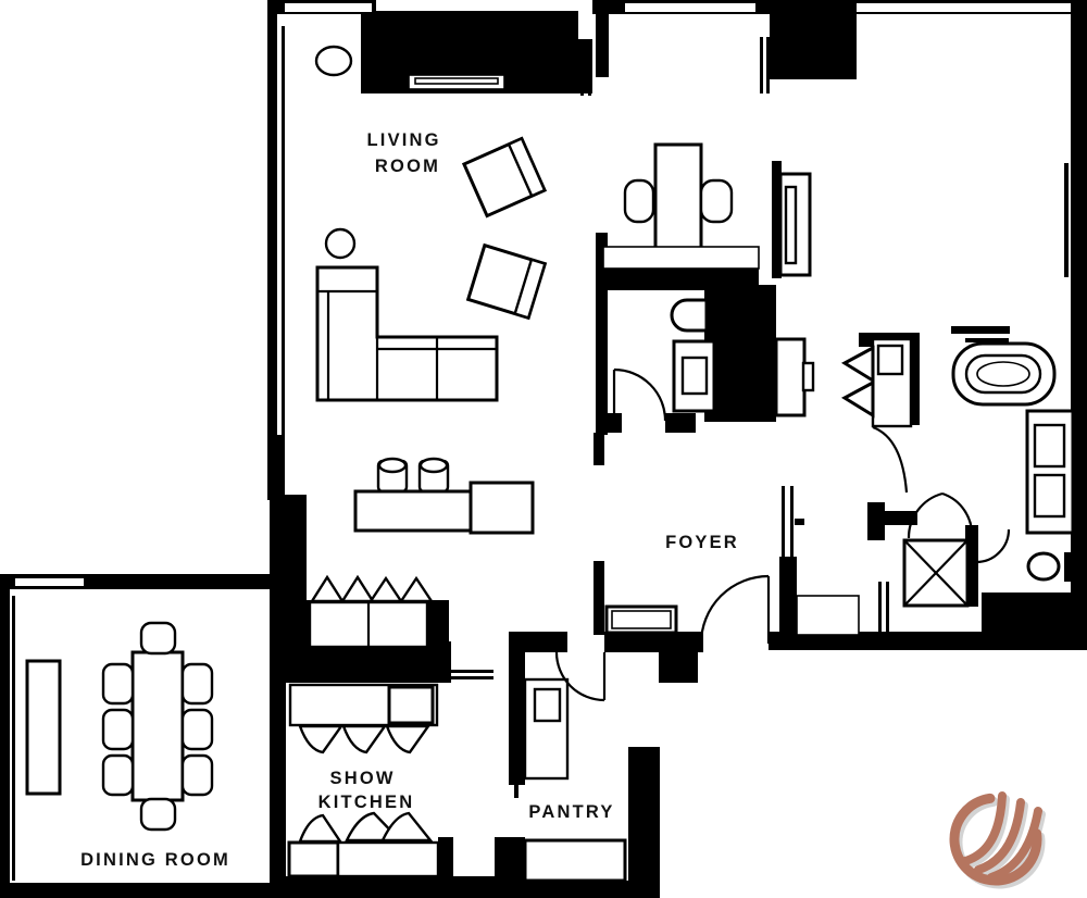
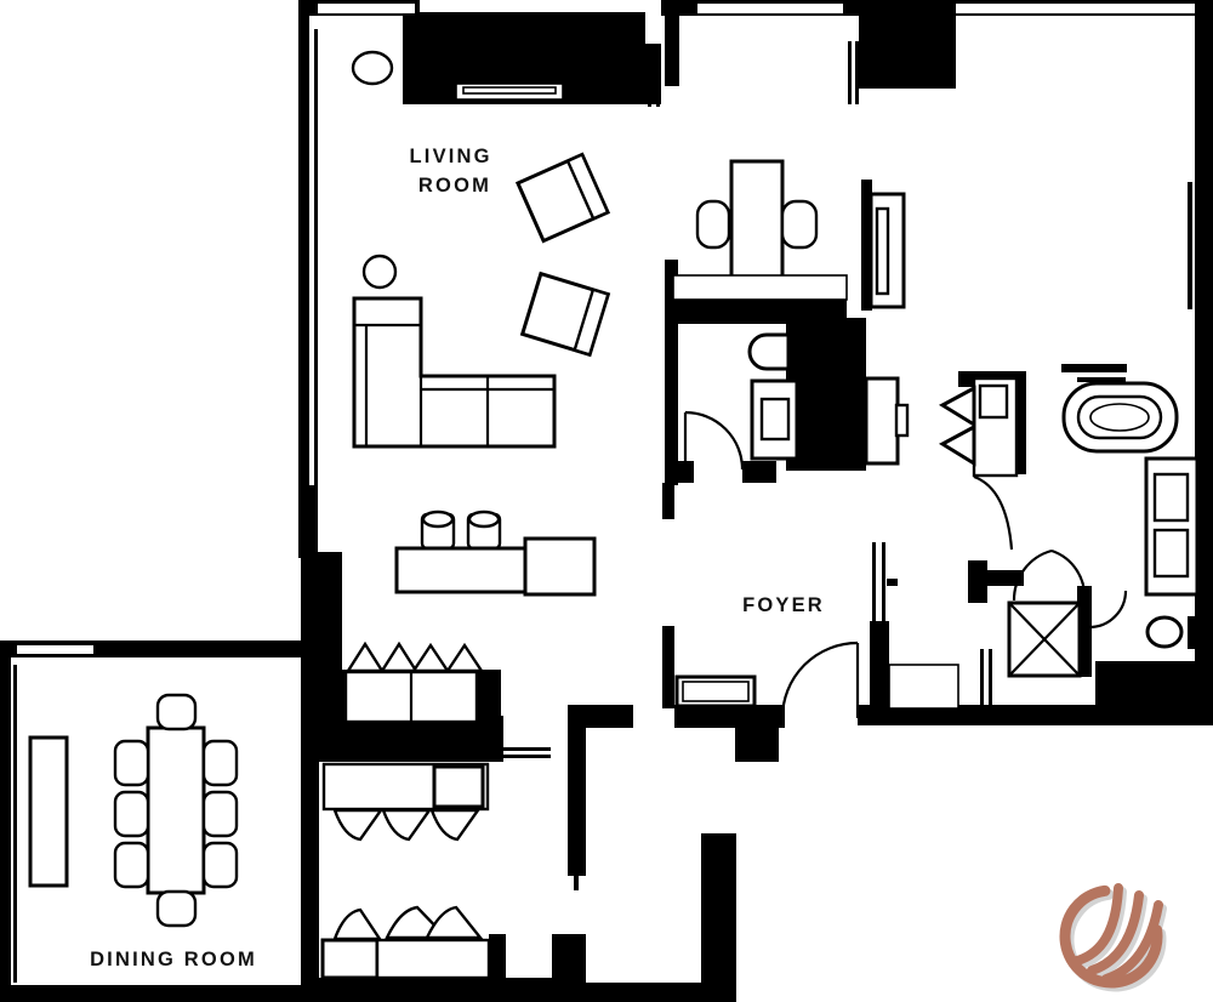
  LIVING ROOM
  FOYER
  DINING ROOM
- SHOW KITCHEN
- PANTRY
